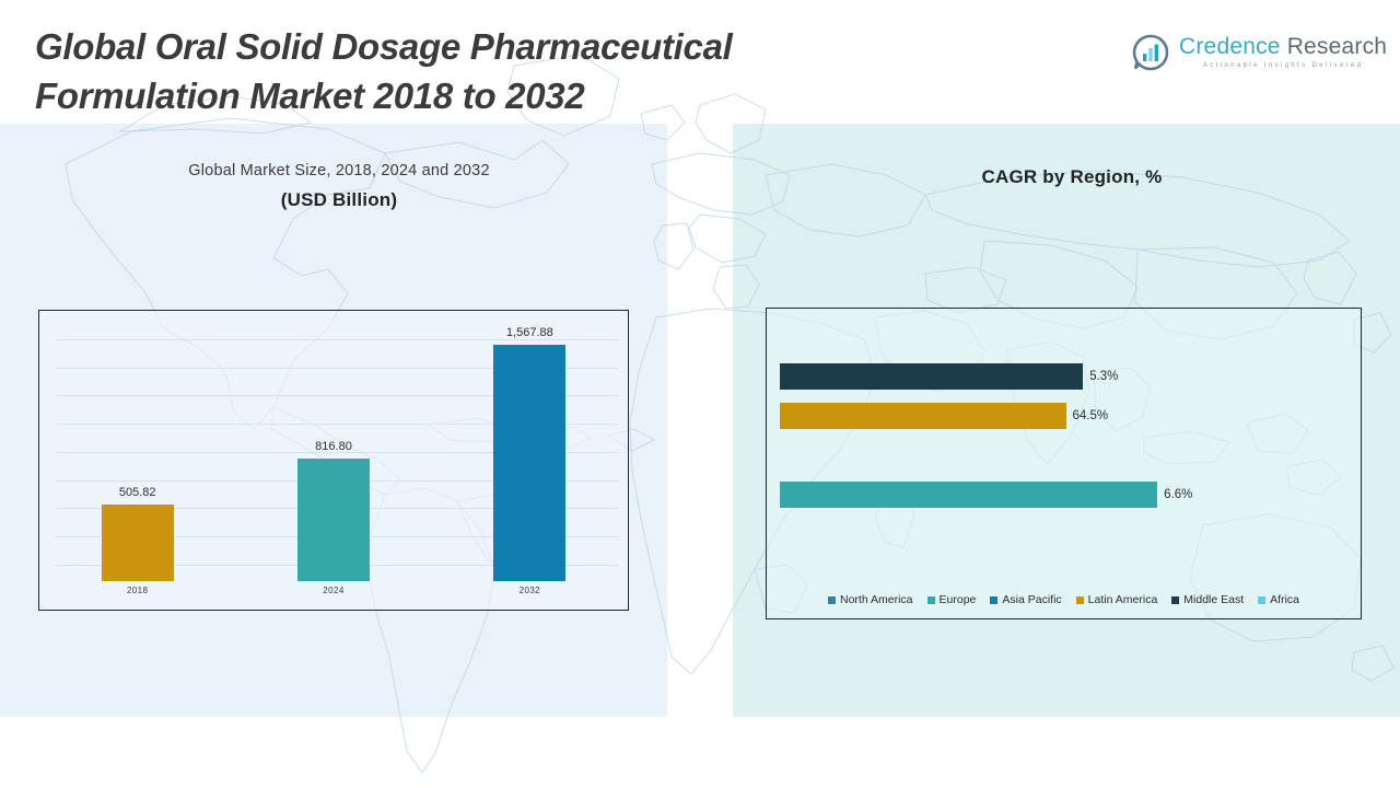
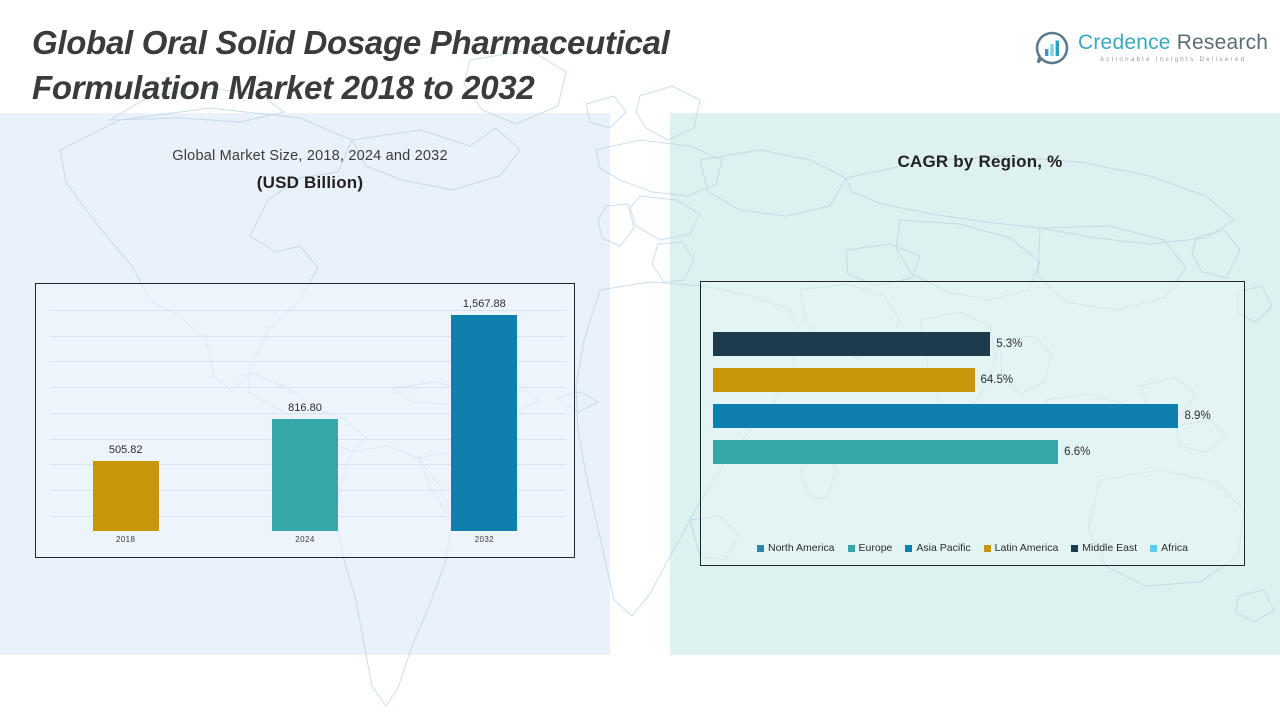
  Global Oral Solid Dosage Pharmaceutical
  Formulation Market 2018 to 2032
  Credence Research
  Global Market Size, 2018, 2024 and 2032
  (USD Billion)
  505.82
  816.80
  1,567.88
  2018
  2024
  2032
  CAGR by Region, %
  5.3%
  64.5%
+ 8.9%
  6.6%
  North America
  Europe
  Asia Pacific
  Latin America
  Middle East
  Africa
